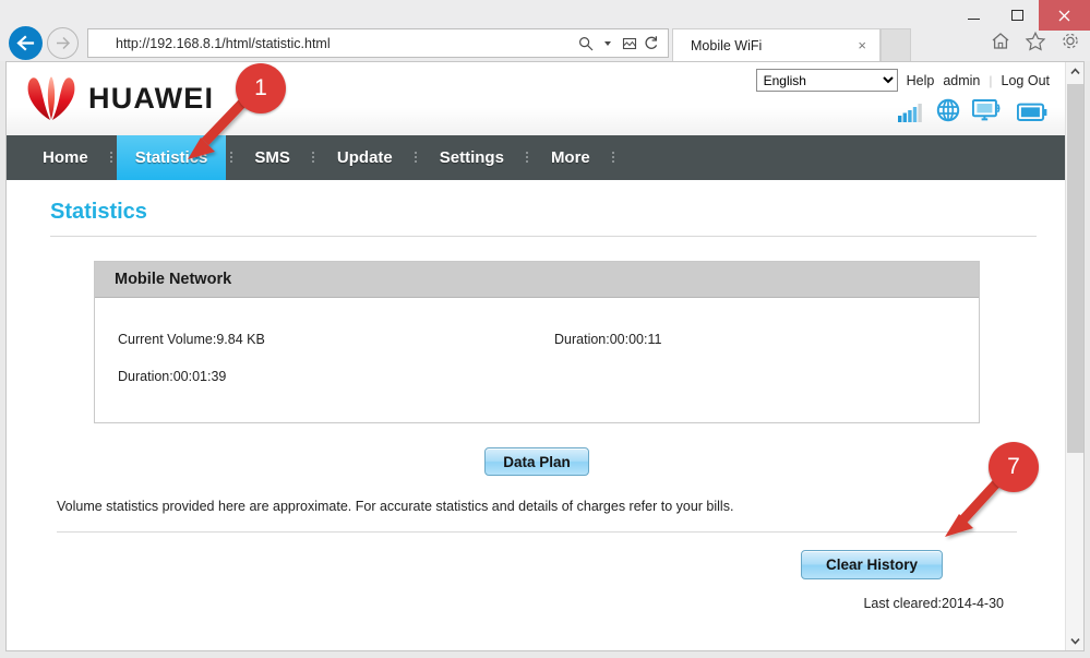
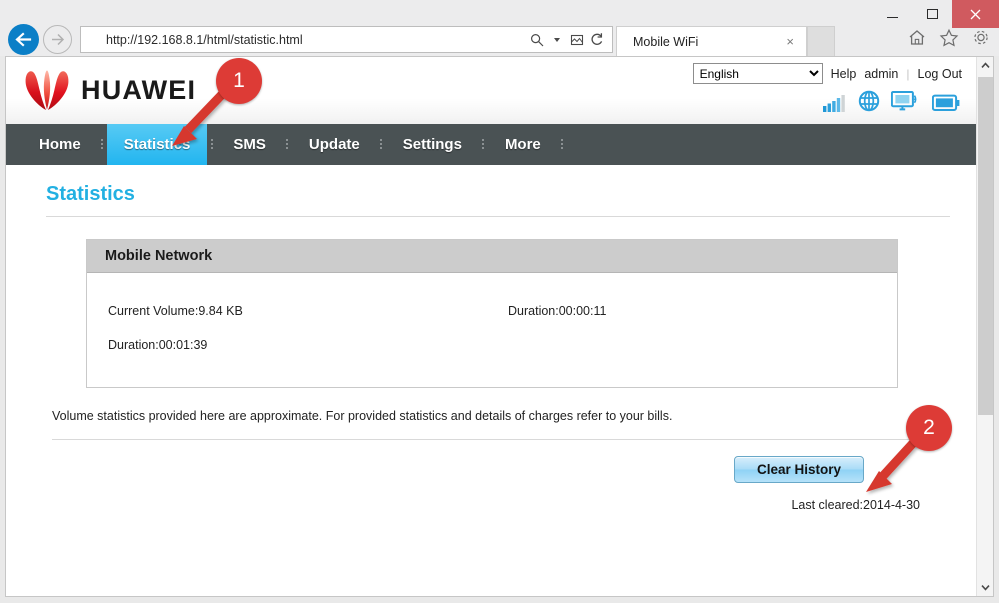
  http://192.168.8.1/html/statistic.html
  Mobile WiFi
  ×
  HUAWEI
  English
  Help
  admin
  |
  Log Out
  Home
  Statistics
  SMS
  Update
  Settings
  More
  Statistics
  Mobile Network
  Current Volume:9.84 KB
  Duration:00:00:11
  Duration:00:01:39
- Data Plan
- Volume statistics provided here are approximate. For accurate statistics and details of charges refer to your bills.
+ Volume statistics provided here are approximate. For provided statistics and details of charges refer to your bills.
  Clear History
  Last cleared:2014-4-30
  1
- 7
+ 2
